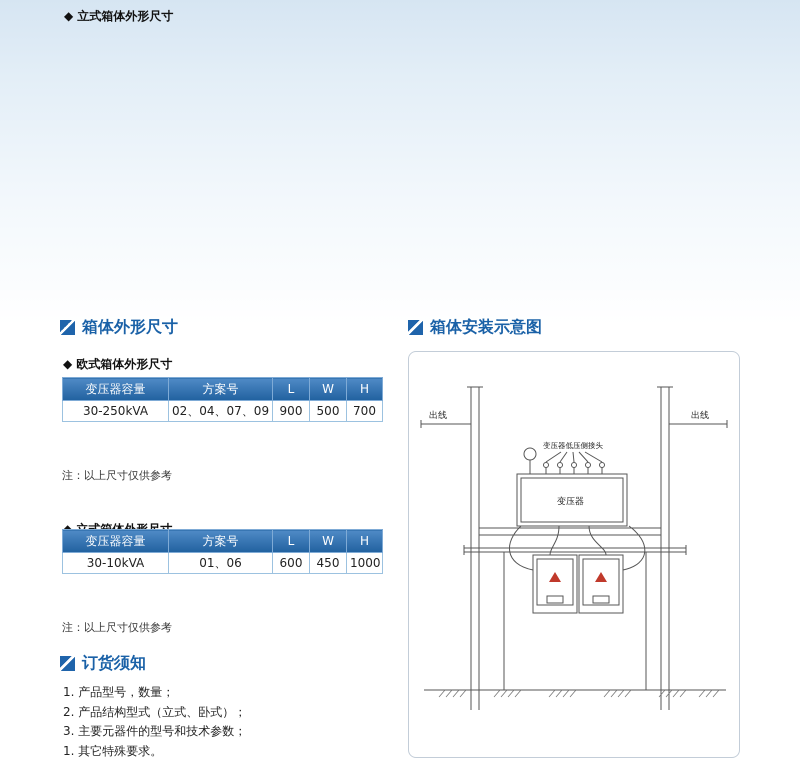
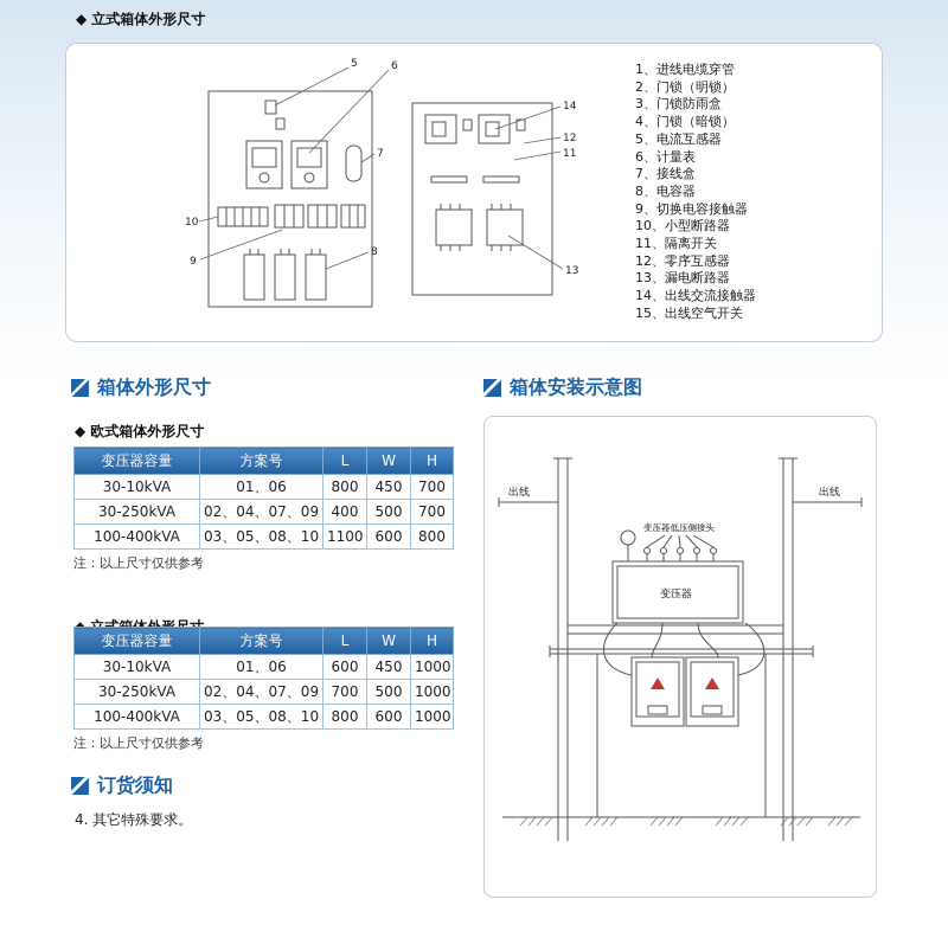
  ◆ 立式箱体外形尺寸
+ 5
+ 6
+ 7
+ 10
+ 9
+ 8
+ 14
+ 12
+ 11
+ 13
+ 1、进线电缆穿管
+ 2、门锁（明锁）
+ 3、门锁防雨盒
+ 4、门锁（暗锁）
+ 5、电流互感器
+ 6、计量表
+ 7、接线盒
+ 8、电容器
+ 9、切换电容接触器
+ 10、小型断路器
+ 11、隔离开关
+ 12、零序互感器
+ 13、漏电断路器
+ 14、出线交流接触器
+ 15、出线空气开关
  箱体外形尺寸
  ◆ 欧式箱体外形尺寸
  变压器容量	方案号	L	W	H
+ 30-10kVA	01、06	800	450	700
- 30-250kVA	02、04、07、09	900	500	700
+ 30-250kVA	02、04、07、09	400	500	700
+ 100-400kVA	03、05、08、10	1100	600	800
  注：以上尺寸仅供参考
  变压器容量	方案号	L	W	H
  30-10kVA	01、06	600	450	1000
+ 30-250kVA	02、04、07、09	700	500	1000
+ 100-400kVA	03、05、08、10	800	600	1000
  注：以上尺寸仅供参考
  订货须知
- 1. 产品型号，数量；
- 2. 产品结构型式（立式、卧式）；
- 3. 主要元器件的型号和技术参数；
- 1. 其它特殊要求。
+ 4. 其它特殊要求。
  箱体安装示意图
  出线
  出线
  变压器低压侧接头
  变压器
